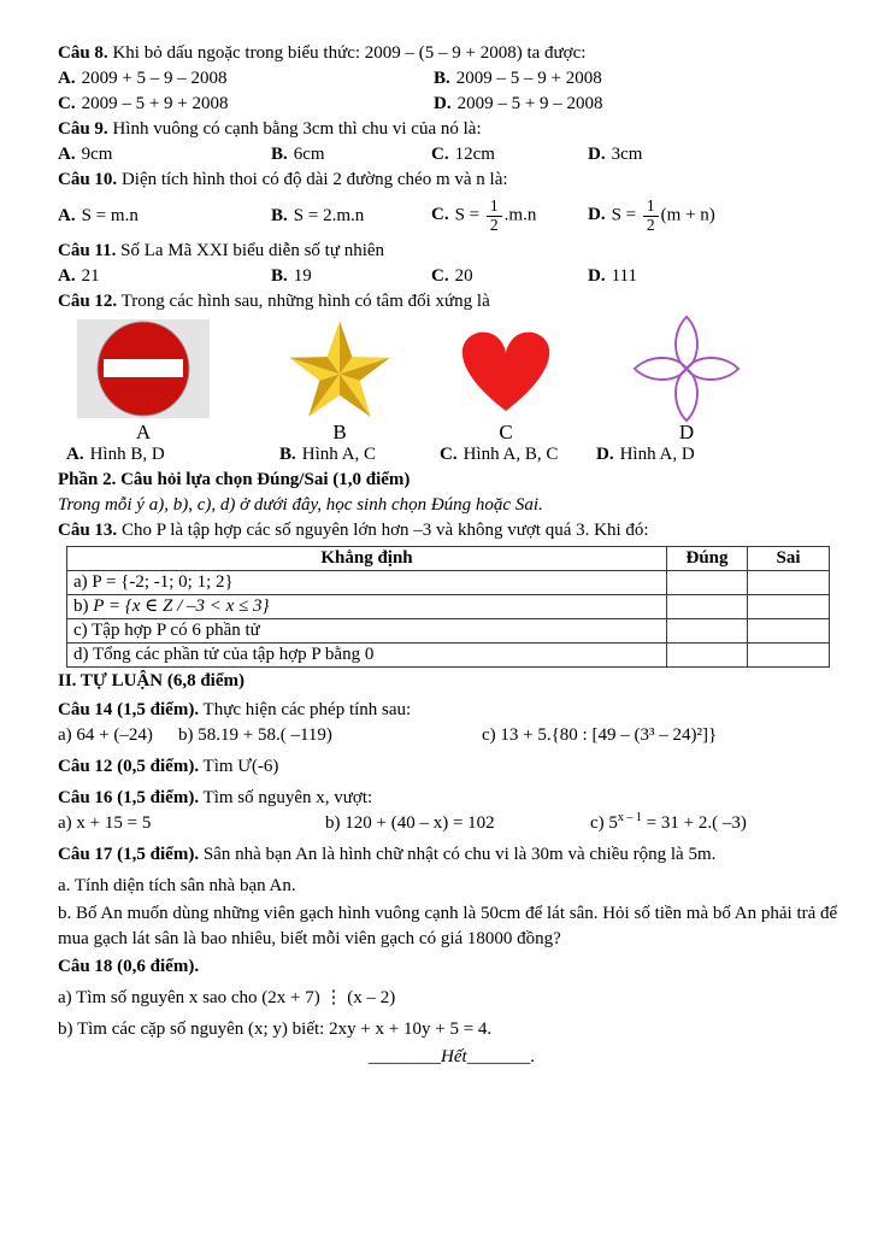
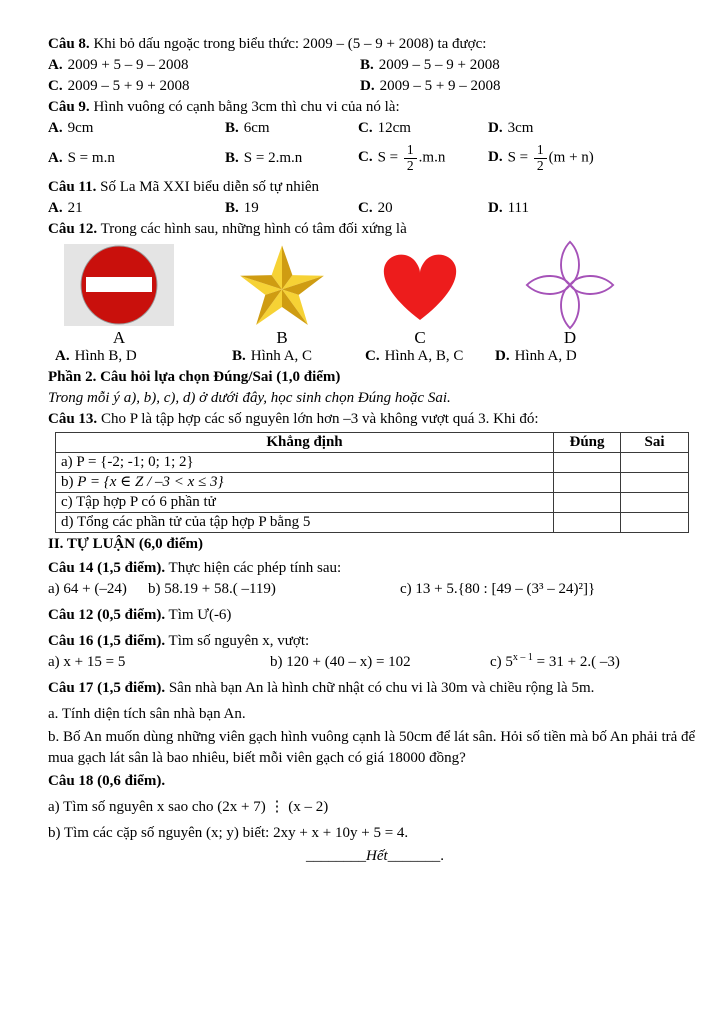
  Câu 8. Khi bỏ dấu ngoặc trong biểu thức: 2009 – (5 – 9 + 2008) ta được:
  A. 2009 + 5 – 9 – 2008
  B. 2009 – 5 – 9 + 2008
  C. 2009 – 5 + 9 + 2008
  D. 2009 – 5 + 9 – 2008
  Câu 9. Hình vuông có cạnh bằng 3cm thì chu vi của nó là:
  A. 9cm
  B. 6cm
  C. 12cm
  D. 3cm
- Câu 10. Diện tích hình thoi có độ dài 2 đường chéo m và n là:
  A. S = m.n
  B. S = 2.m.n
  C. S =
  1
  2
  .m.n
  D. S =
  1
  2
  (m + n)
  Câu 11. Số La Mã XXI biểu diễn số tự nhiên
  A. 21
  B. 19
  C. 20
  D. 111
  Câu 12. Trong các hình sau, những hình có tâm đối xứng là
  A
  B
  C
  D
  A. Hình B, D
  B. Hình A, C
  C. Hình A, B, C
  D. Hình A, D
  Phần 2. Câu hỏi lựa chọn Đúng/Sai (1,0 điểm)
  Trong mỗi ý a), b), c), d) ở dưới đây, học sinh chọn Đúng hoặc Sai.
  Câu 13. Cho P là tập hợp các số nguyên lớn hơn –3 và không vượt quá 3. Khi đó:
  Khẳng định	Đúng	Sai
  a) P = {-2; -1; 0; 1; 2}
  b) P = {x ∈ Z / –3 < x ≤ 3}
  c) Tập hợp P có 6 phần tử
- d) Tổng các phần tử của tập hợp P bằng 0
+ d) Tổng các phần tử của tập hợp P bằng 5
- II. TỰ LUẬN (6,8 điểm)
+ II. TỰ LUẬN (6,0 điểm)
  Câu 14 (1,5 điểm). Thực hiện các phép tính sau:
  a) 64 + (–24)
  b) 58.19 + 58.( –119)
  c) 13 + 5.{80 : [49 – (3³ – 24)²]}
  Câu 12 (0,5 điểm). Tìm Ư(-6)
  Câu 16 (1,5 điểm). Tìm số nguyên x, vượt:
  a) x + 15 = 5
  b) 120 + (40 – x) = 102
  c) 5x – 1 = 31 + 2.( –3)
  Câu 17 (1,5 điểm). Sân nhà bạn An là hình chữ nhật có chu vi là 30m và chiều rộng là 5m.
  a. Tính diện tích sân nhà bạn An.
  b. Bố An muốn dùng những viên gạch hình vuông cạnh là 50cm để lát sân. Hỏi số tiền mà bố An phải trả để mua gạch lát sân là bao nhiêu, biết mỗi viên gạch có giá 18000 đồng?
  Câu 18 (0,6 điểm).
  a) Tìm số nguyên x sao cho (2x + 7) ⋮ (x – 2)
  b) Tìm các cặp số nguyên (x; y) biết: 2xy + x + 10y + 5 = 4.
  ________Hết_______.
